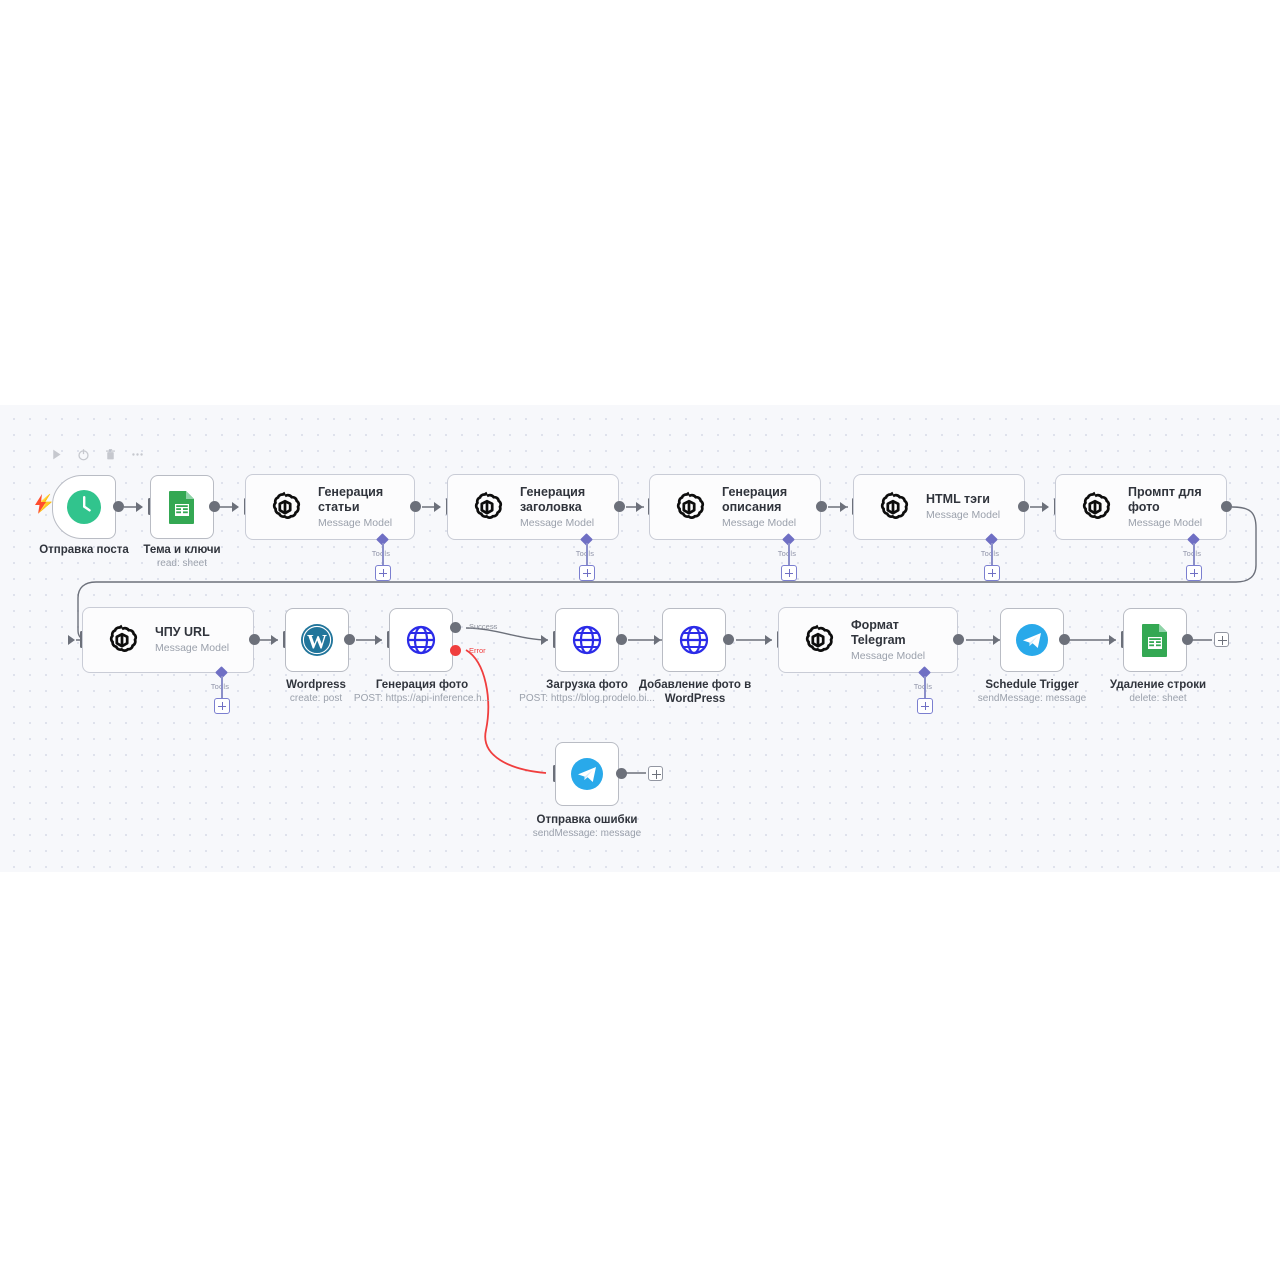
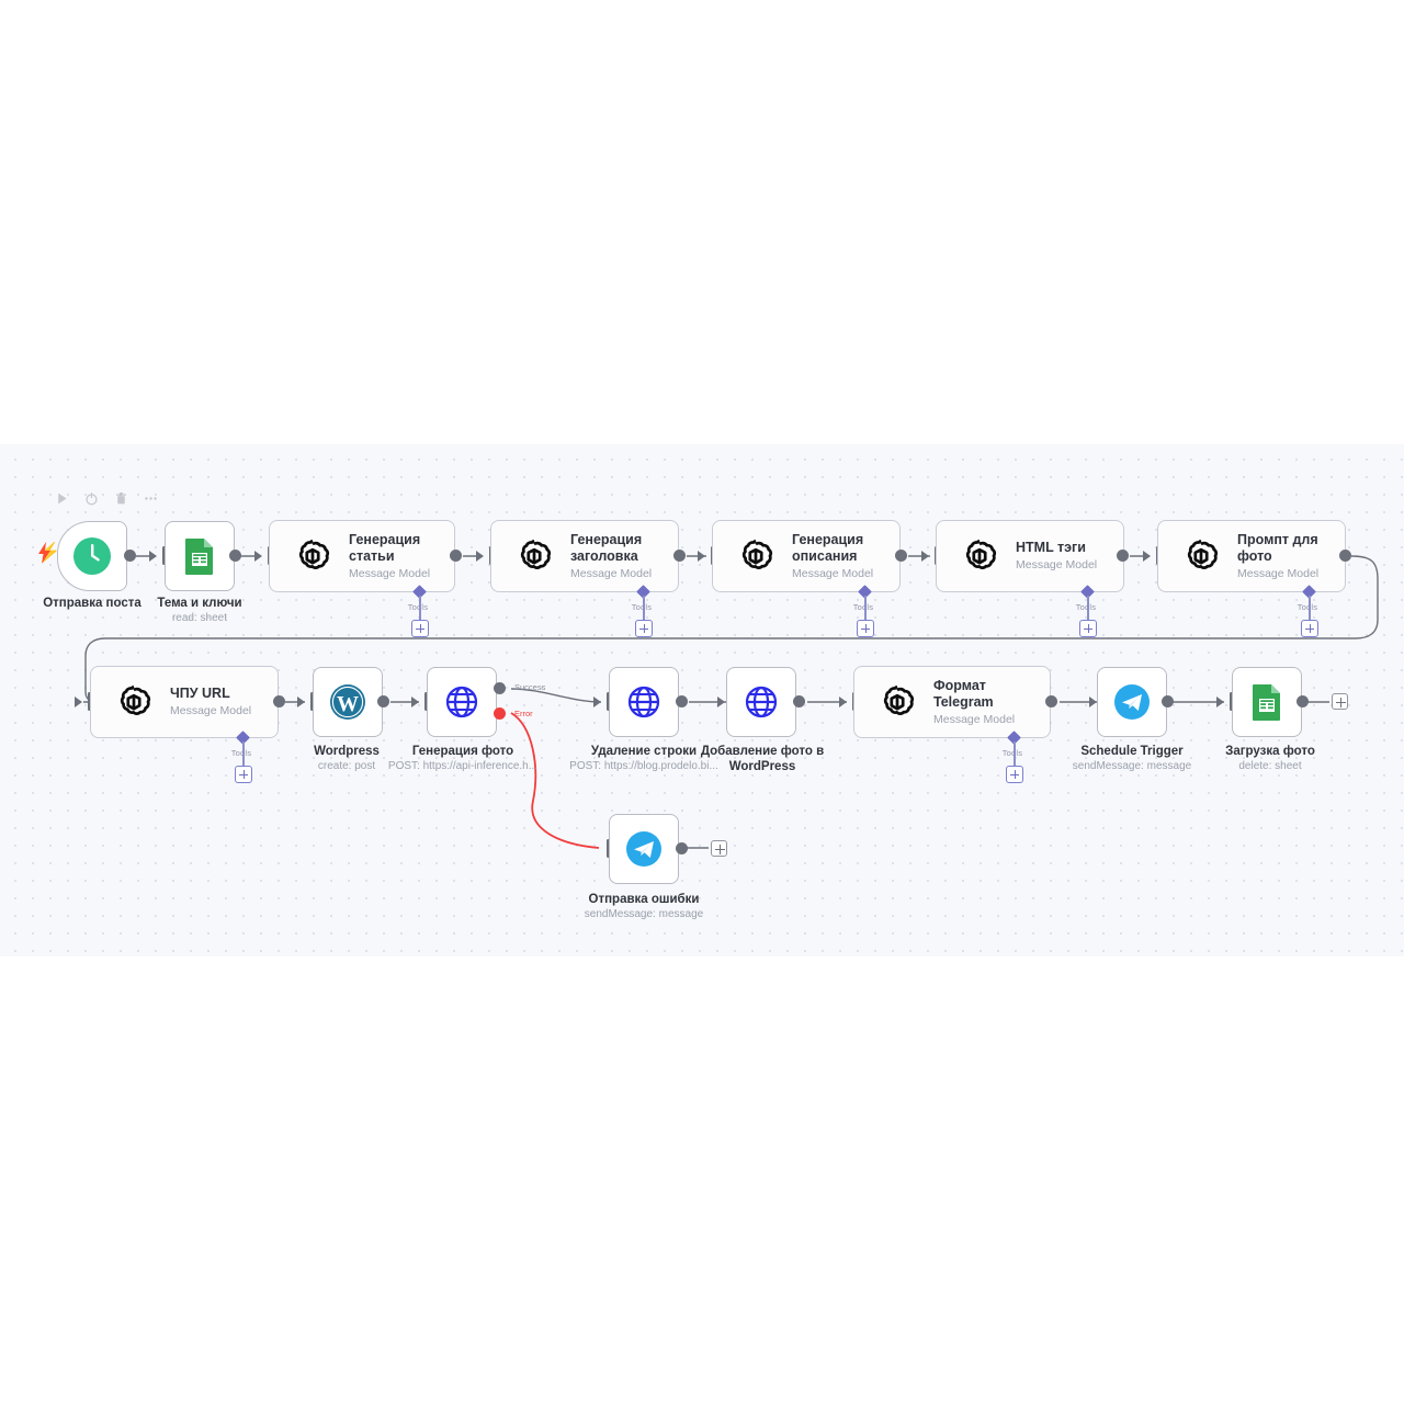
  Отправка поста
  Тема и ключи
  read: sheet
  Генерация статьи
  Message Model
  Tols
  Генерация заголовка
  Message Model
  Tols
  Генерация описания
  Message Model
  Tols
  HTML тэги
  Message Model
  Tols
  Промпт для фото
  Message Model
  Tols
  ЧПУ URL
  Message Model
  Tols
  W
  Wordpress
  create: post
  Success
  Error
  Генерация фото
  POST: https://api-inference.h...
- Загрузка фото
+ Удаление строки
  POST: https://blog.prodelo.bi...
  Добавление фото в
  WordPress
  Формат Telegram
  Message Model
  Tols
  Schedule Trigger
  sendMessage: message
- Удаление строки
+ Загрузка фото
  delete: sheet
  Отправка ошибки
  sendMessage: message
